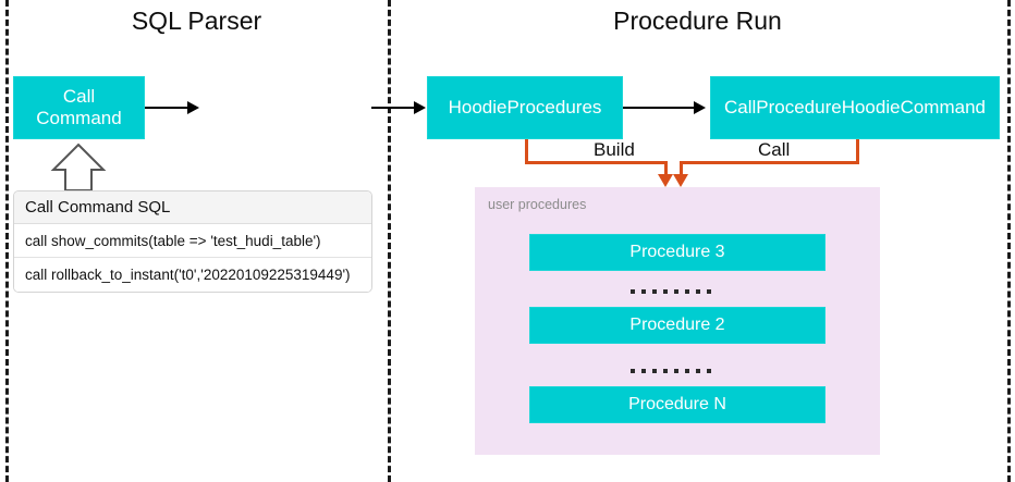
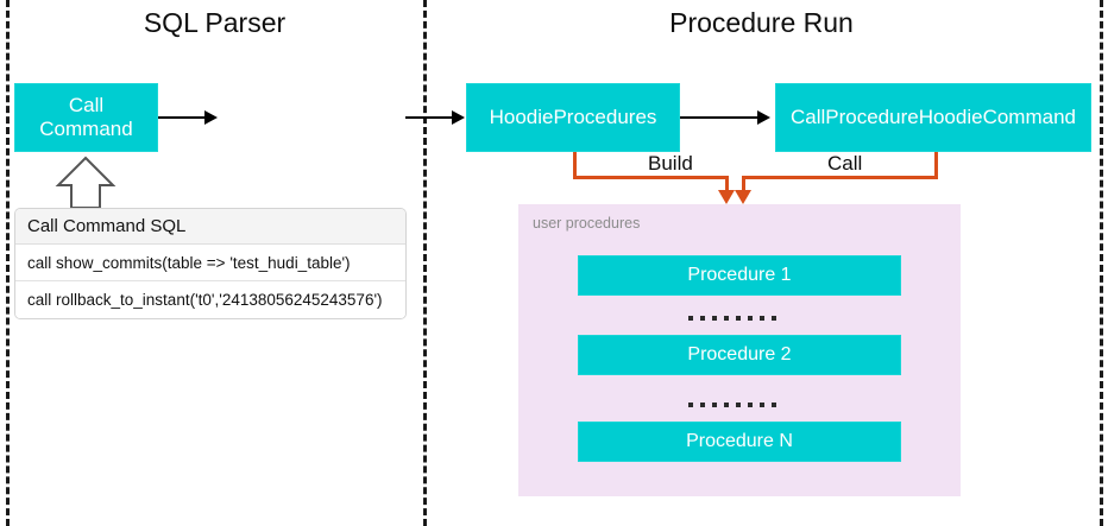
  SQL Parser
  Procedure Run
  Call
  Command
  Call Command SQL
  call show_commits(table => 'test_hudi_table')
- call rollback_to_instant('t0','20220109225319449')
+ call rollback_to_instant('t0','24138056245243576')
  HoodieProcedures
  CallProcedureHoodieCommand
  Build
  Call
  user procedures
- Procedure 3
+ Procedure 1
  Procedure 2
  Procedure N
